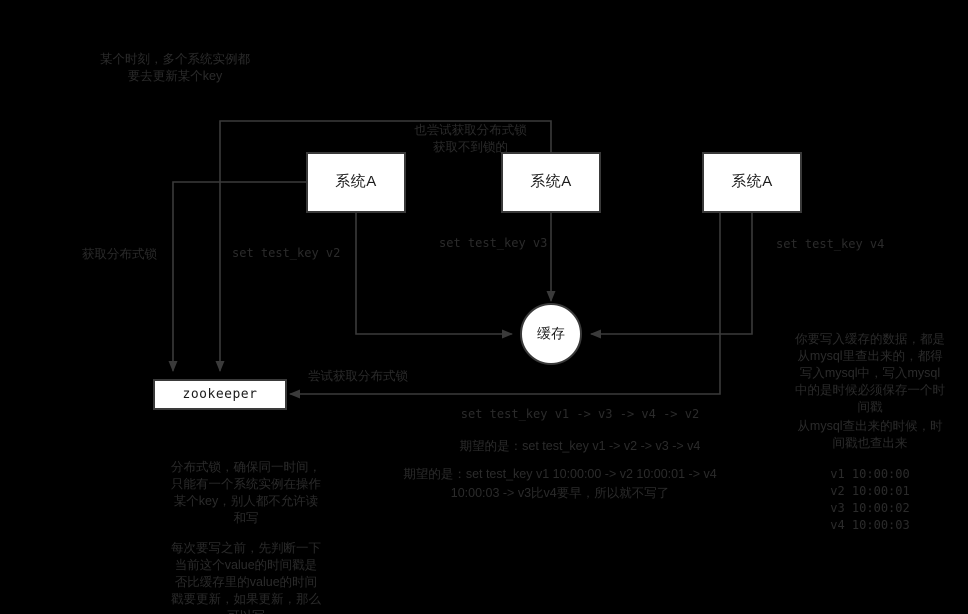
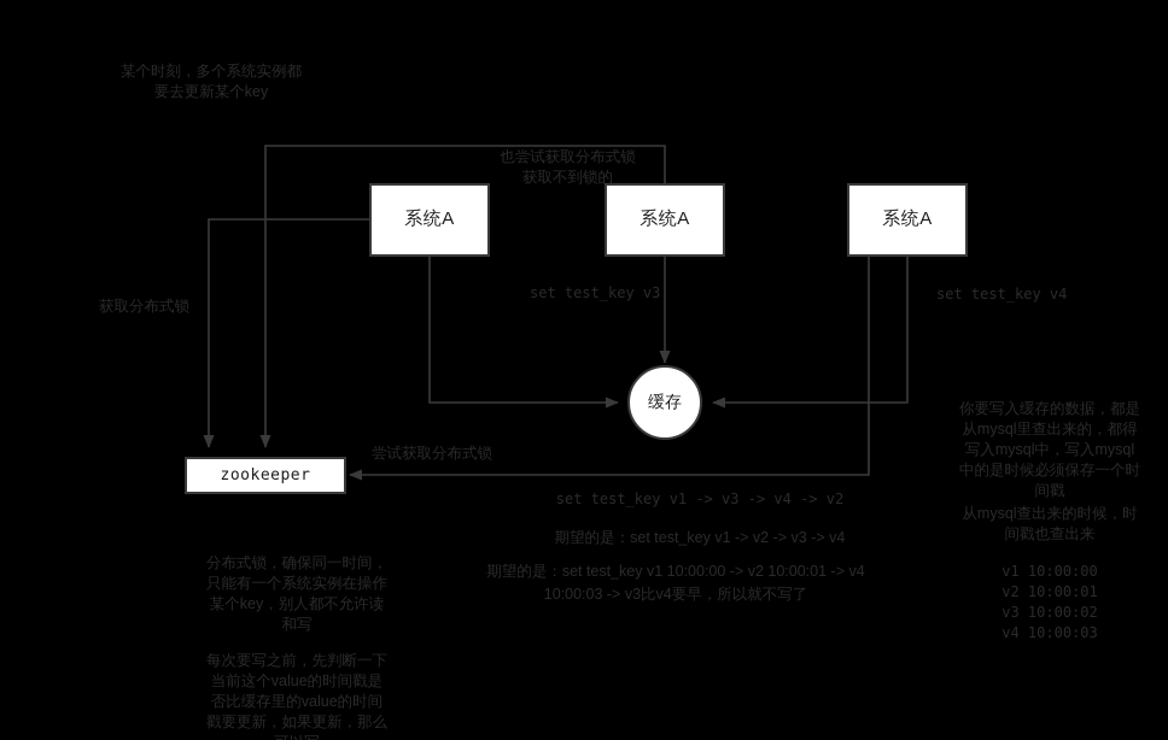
  系统A
  系统A
  系统A
  zookeeper
  缓存
  某个时刻，多个系统实例都
  要去更新某个key
  也尝试获取分布式锁
  获取不到锁的
  获取分布式锁
  尝试获取分布式锁
- set test_key v2
  set test_key v3
  set test_key v4
  set test_key v1 -> v3 -> v4 -> v2
  期望的是：set test_key v1 -> v2 -> v3 -> v4
  期望的是：set test_key v1 10:00:00 -> v2 10:00:01 -> v4
  10:00:03 -> v3比v4要早，所以就不写了
  分布式锁，确保同一时间，
  只能有一个系统实例在操作
  某个key，别人都不允许读
  和写
  每次要写之前，先判断一下
  当前这个value的时间戳是
  否比缓存里的value的时间
  戳要更新，如果更新，那么
  你要写入缓存的数据，都是
  从mysql里查出来的，都得
  写入mysql中，写入mysql
  中的是时候必须保存一个时
  间戳
  从mysql查出来的时候，时
  间戳也查出来
  v1 10:00:00
  v2 10:00:01
  v3 10:00:02
  v4 10:00:03
